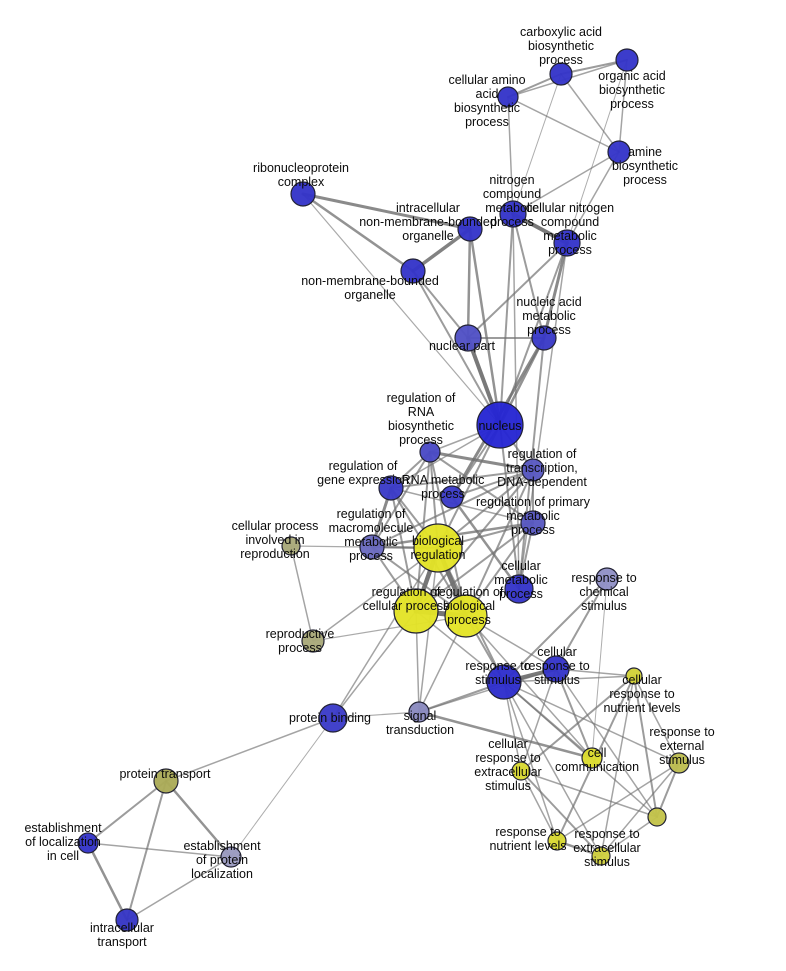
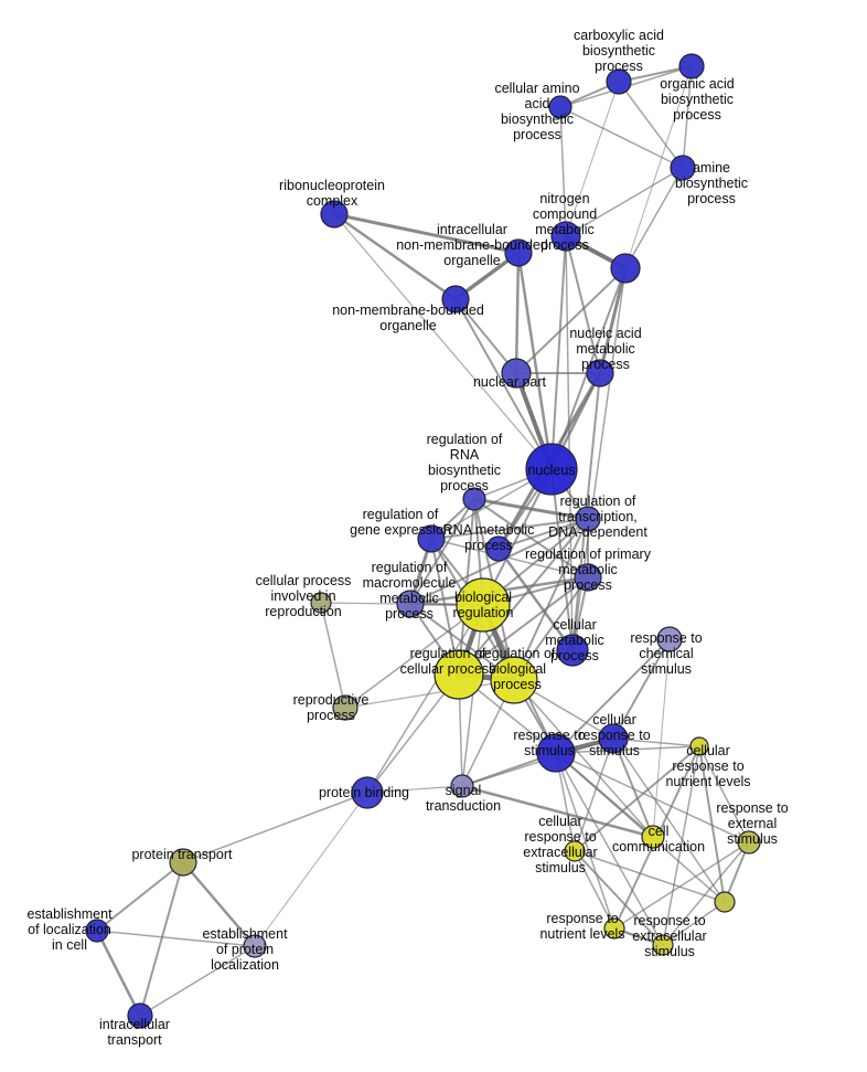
  carboxylic acid biosynthetic process
  organic acid biosynthetic process
  cellular amino acid biosynthetic process
  amine biosynthetic process
  nitrogen compound metabolic process
- cellular nitrogen compound metabolic process
  ribonucleoprotein complex
  intracellular non-membrane-bounded organelle
  non-membrane-bounded organelle
  nucleic acid metabolic process
  nuclear part
  nucleus
  regulation of RNA biosynthetic process
  regulation of transcription, DNA-dependent
  regulation of gene expression
  RNA metabolic process
  regulation of primary metabolic process
  regulation of macromolecule metabolic process
  biological regulation
  cellular metabolic process
  regulation of cellular process
  regulation of biological process
  response to chemical stimulus
  cellular process involved in reproduction
  reproductive process
  cellular response to stimulus
  response to stimulus
  cellular response to nutrient levels
  response to external stimulus
  cell communication
  cellular response to extracellular stimulus
  response to nutrient levels
  response to extracellular stimulus
  protein binding
  signal transduction
  protein transport
  establishment of localization in cell
  establishment of protein localization
  intracellular transport
